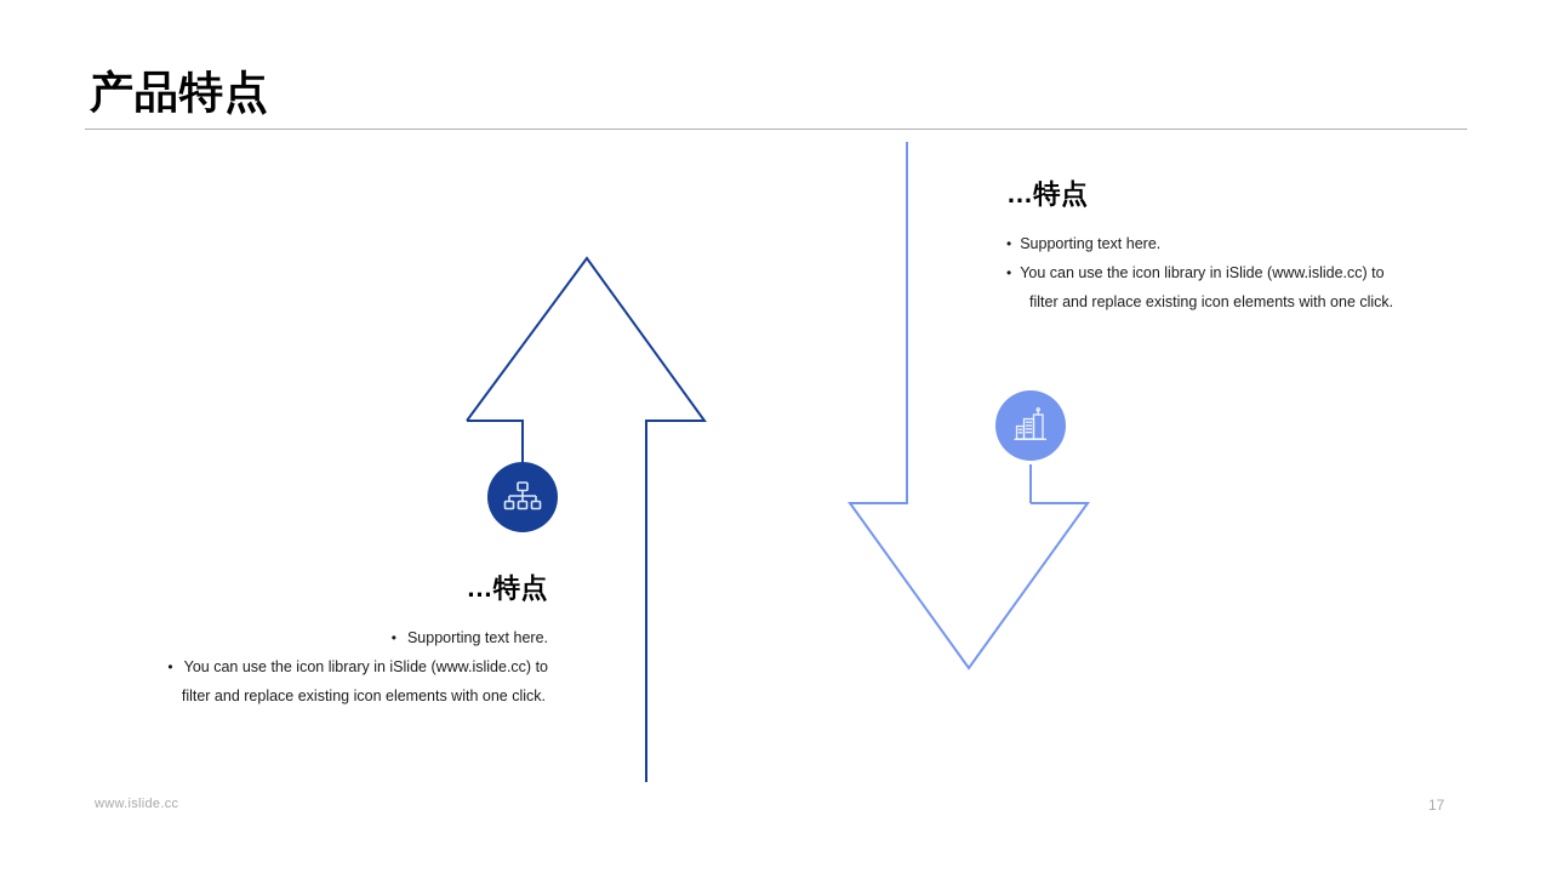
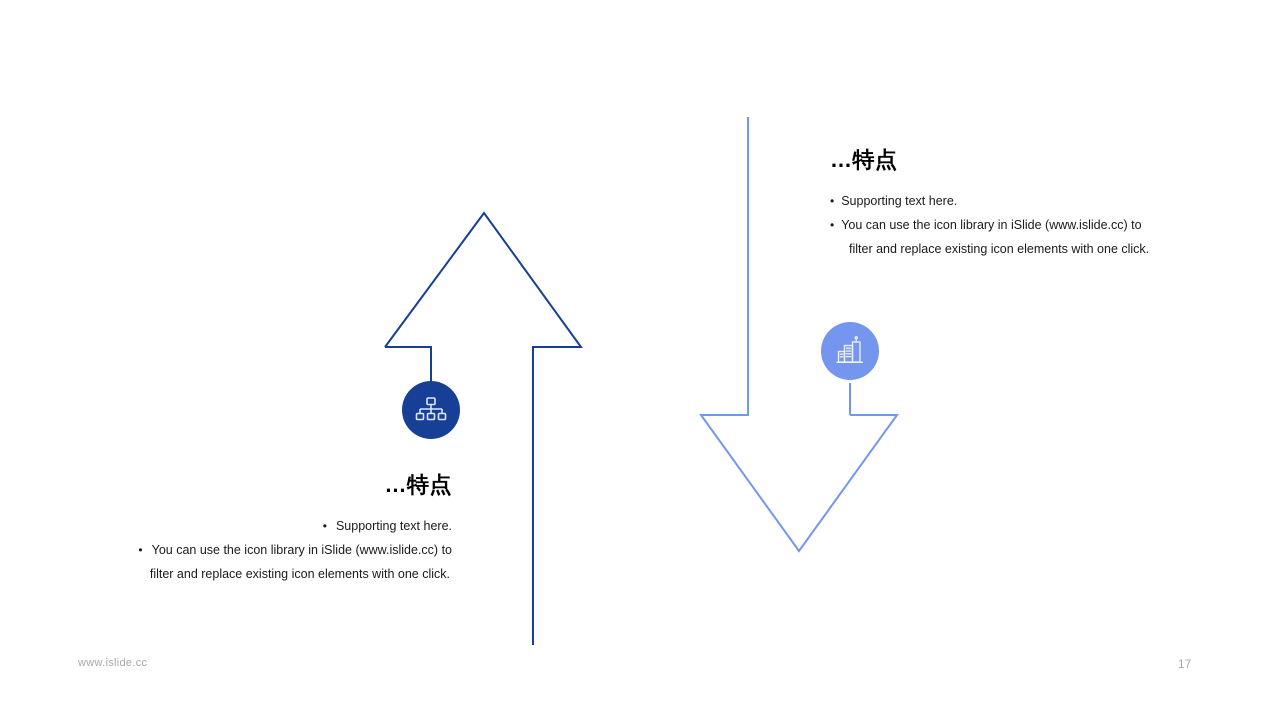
- 产品特点
  …特点
  • Supporting text here.
  • You can use the icon library in iSlide (www.islide.cc) to
  filter and replace existing icon elements with one click.
  …特点
  • Supporting text here.
  • You can use the icon library in iSlide (www.islide.cc) to
  filter and replace existing icon elements with one click.
  www.islide.cc
  17
